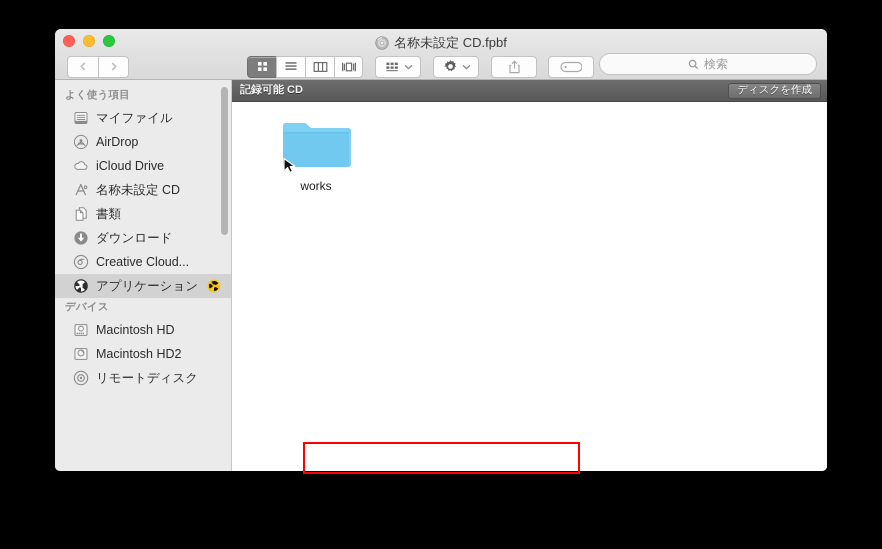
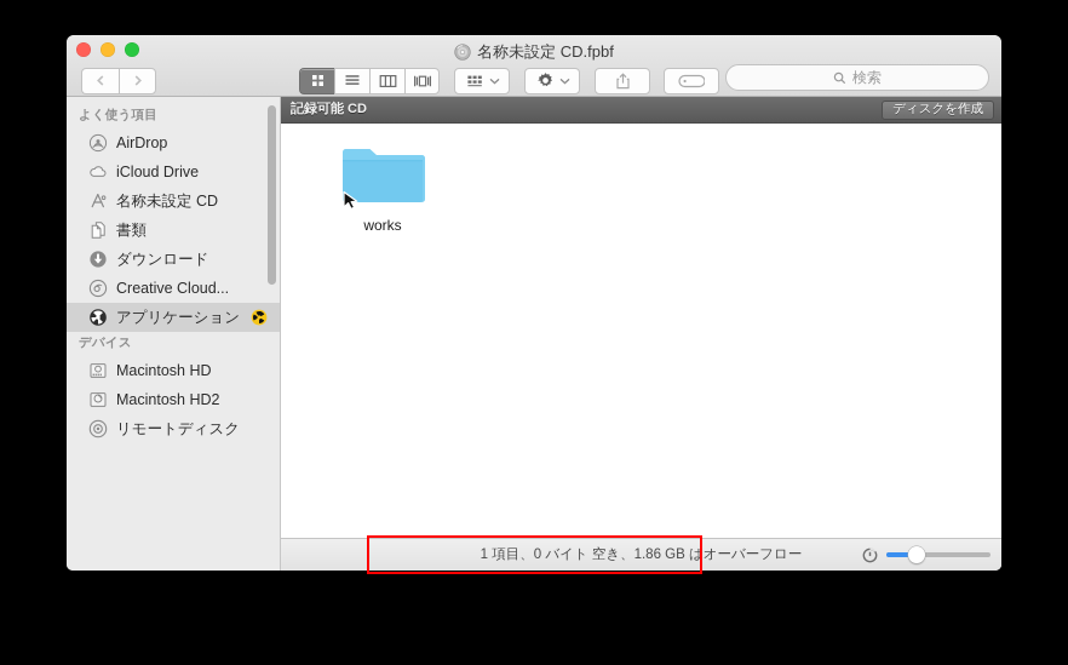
  名称未設定 CD.fpbf
  検索
  よく使う項目
- マイファイル
  AirDrop
  iCloud Drive
  名称未設定 CD
  書類
  ダウンロード
  Creative Cloud...
  アプリケーション
  デバイス
  Macintosh HD
  Macintosh HD2
  リモートディスク
  記録可能 CD
  ディスクを作成
  works
+ 1 項目、0 バイト 空き、1.86 GB はオーバーフロー
